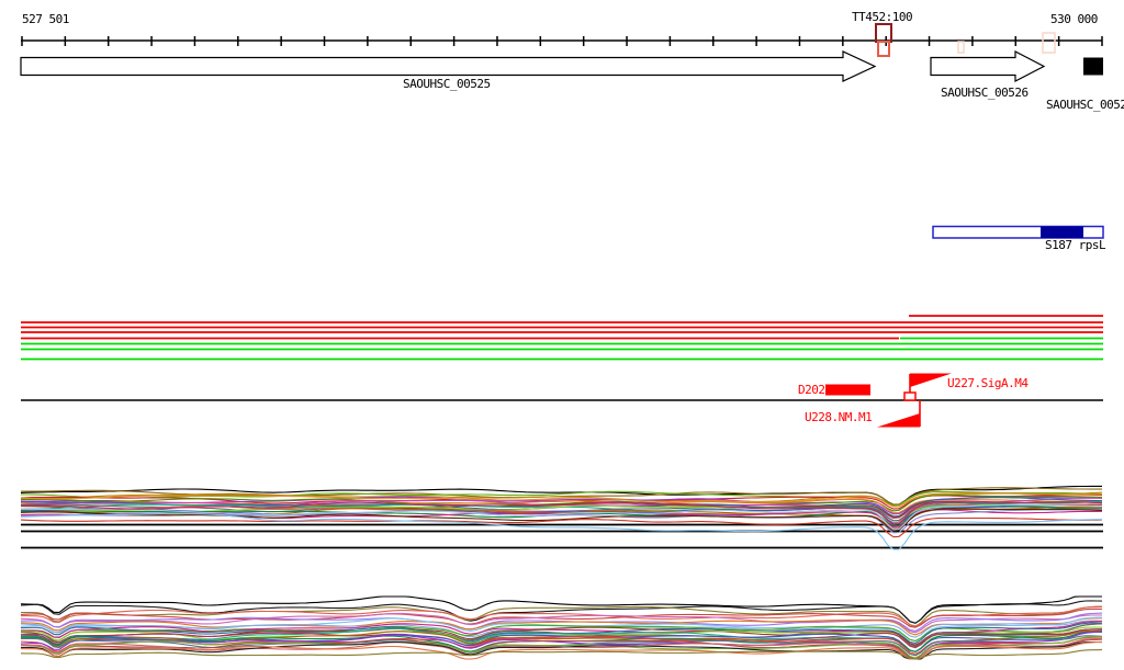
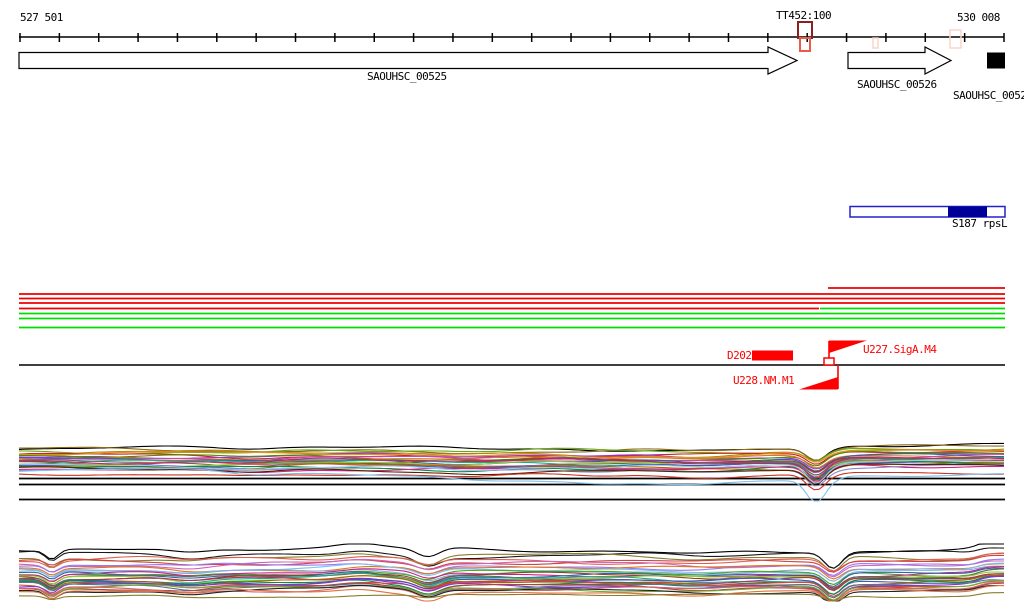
  527 501
  TT452:100
- 530 000
+ 530 008
  SAOUHSC_00525
  SAOUHSC_00526
  SAOUHSC_0052
  S187 rpsL
  D202
  U227.SigA.M4
  U228.NM.M1
